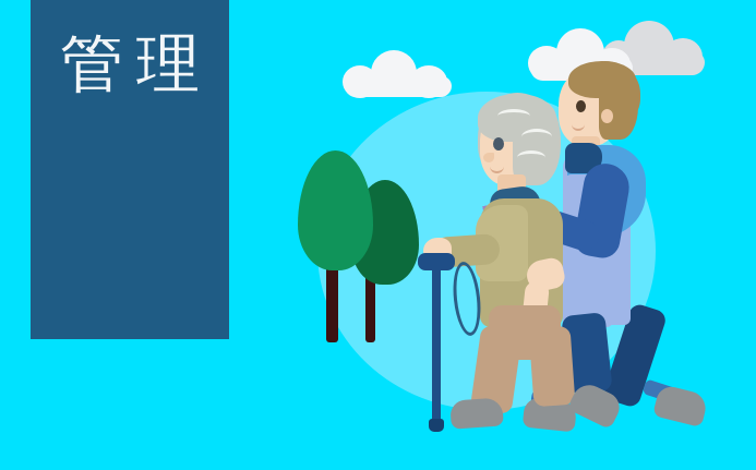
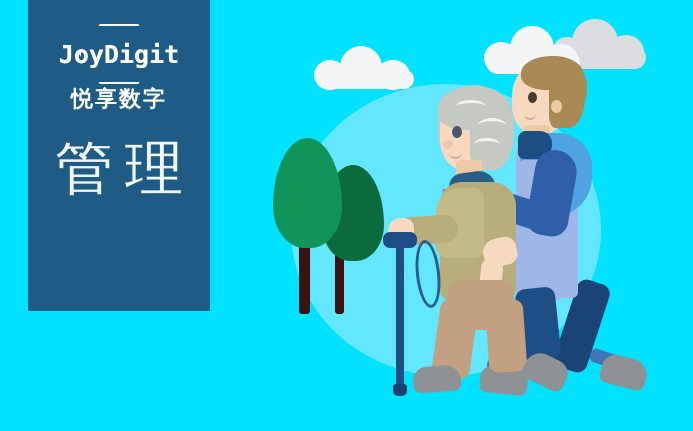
+ JoyDigit
+ 悦享数字
  管理
